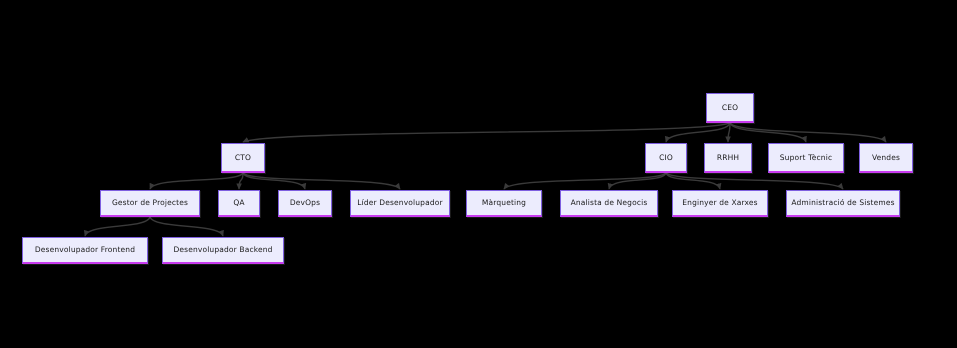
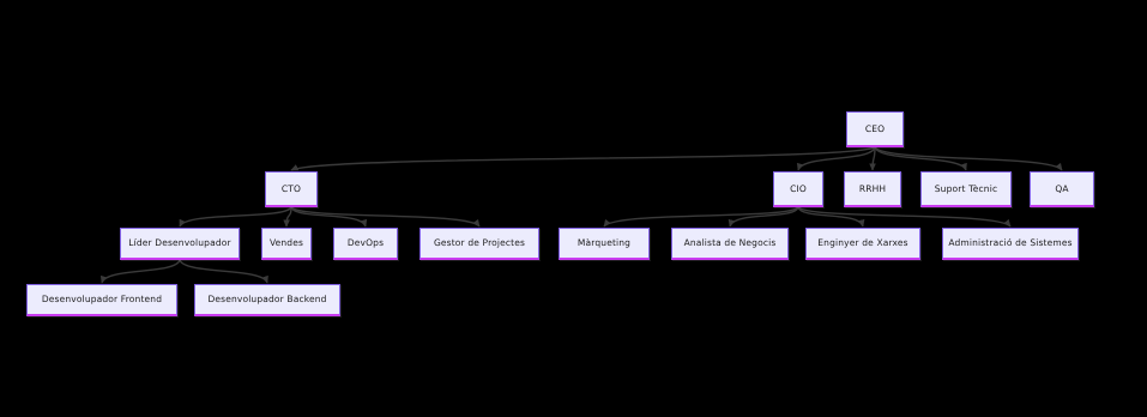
  CEO
  CTO
  CIO
  RRHH
  Suport Tècnic
- Vendes
+ QA
- Gestor de Projectes
+ Líder Desenvolupador
- QA
+ Vendes
  DevOps
- Líder Desenvolupador
+ Gestor de Projectes
  Màrqueting
  Analista de Negocis
  Enginyer de Xarxes
  Administració de Sistemes
  Desenvolupador Frontend
  Desenvolupador Backend
